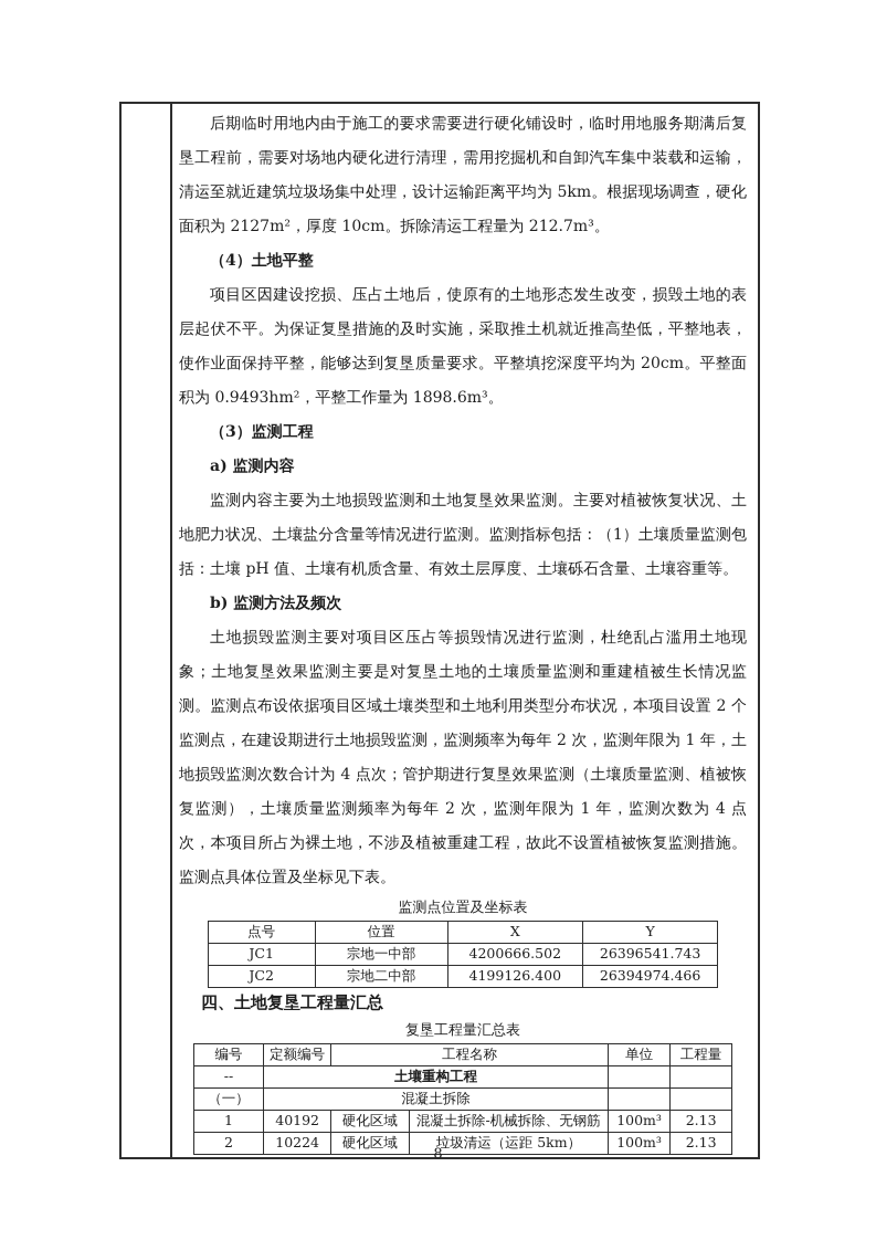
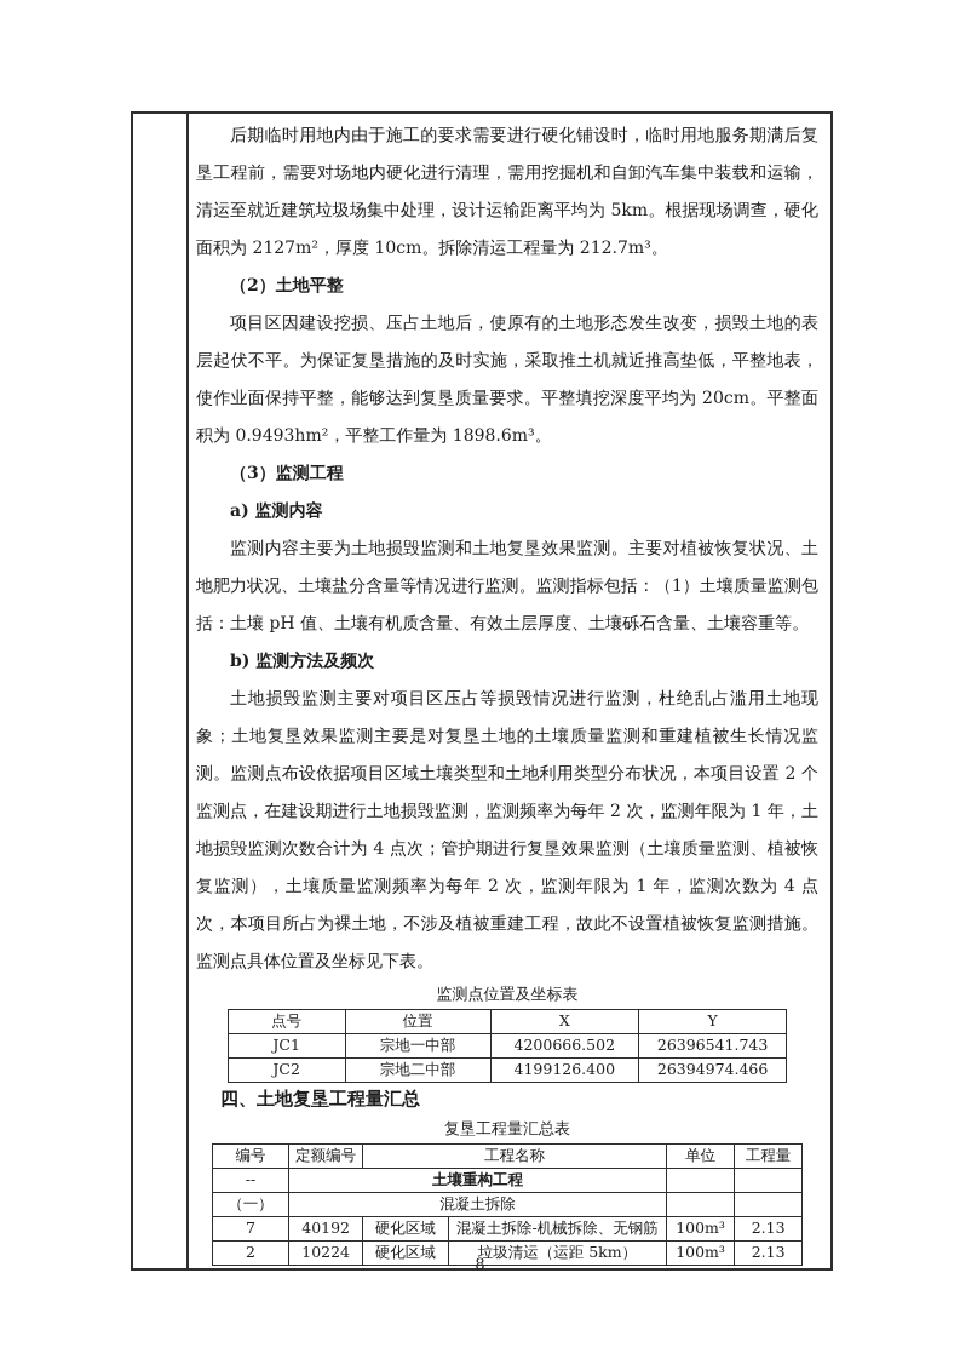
  后期临时用地内由于施工的要求需要进行硬化铺设时，临时用地服务期满后复垦工程前，需要对场地内硬化进行清理，需用挖掘机和自卸汽车集中装载和运输，清运至就近建筑垃圾场集中处理，设计运输距离平均为 5km。根据现场调查，硬化面积为 2127m²，厚度 10cm。拆除清运工程量为 212.7m³。
- （4）土地平整
+ （2）土地平整
  项目区因建设挖损、压占土地后，使原有的土地形态发生改变，损毁土地的表层起伏不平。为保证复垦措施的及时实施，采取推土机就近推高垫低，平整地表，使作业面保持平整，能够达到复垦质量要求。平整填挖深度平均为 20cm。平整面积为 0.9493hm²，平整工作量为 1898.6m³。
  （3）监测工程
  a) 监测内容
  监测内容主要为土地损毁监测和土地复垦效果监测。主要对植被恢复状况、土地肥力状况、土壤盐分含量等情况进行监测。监测指标包括：（1）土壤质量监测包括：土壤 pH 值、土壤有机质含量、有效土层厚度、土壤砾石含量、土壤容重等。
  b) 监测方法及频次
  土地损毁监测主要对项目区压占等损毁情况进行监测，杜绝乱占滥用土地现象；土地复垦效果监测主要是对复垦土地的土壤质量监测和重建植被生长情况监测。监测点布设依据项目区域土壤类型和土地利用类型分布状况，本项目设置 2 个监测点，在建设期进行土地损毁监测，监测频率为每年 2 次，监测年限为 1 年，土地损毁监测次数合计为 4 点次；管护期进行复垦效果监测（土壤质量监测、植被恢复监测），土壤质量监测频率为每年 2 次，监测年限为 1 年，监测次数为 4 点次，本项目所占为裸土地，不涉及植被重建工程，故此不设置植被恢复监测措施。监测点具体位置及坐标见下表。
  监测点位置及坐标表
  点号	位置	X	Y
  JC1	宗地一中部	4200666.502	26396541.743
  JC2	宗地二中部	4199126.400	26394974.466
  四、土地复垦工程量汇总
  复垦工程量汇总表
  编号	定额编号	工程名称	单位	工程量
  --	土壤重构工程
  （一）	混凝土拆除
- 1	40192	硬化区域	混凝土拆除-机械拆除、无钢筋	100m³	2.13
+ 7	40192	硬化区域	混凝土拆除-机械拆除、无钢筋	100m³	2.13
  2	10224	硬化区域	垃圾清运（运距 5km）	100m³	2.13
  8
